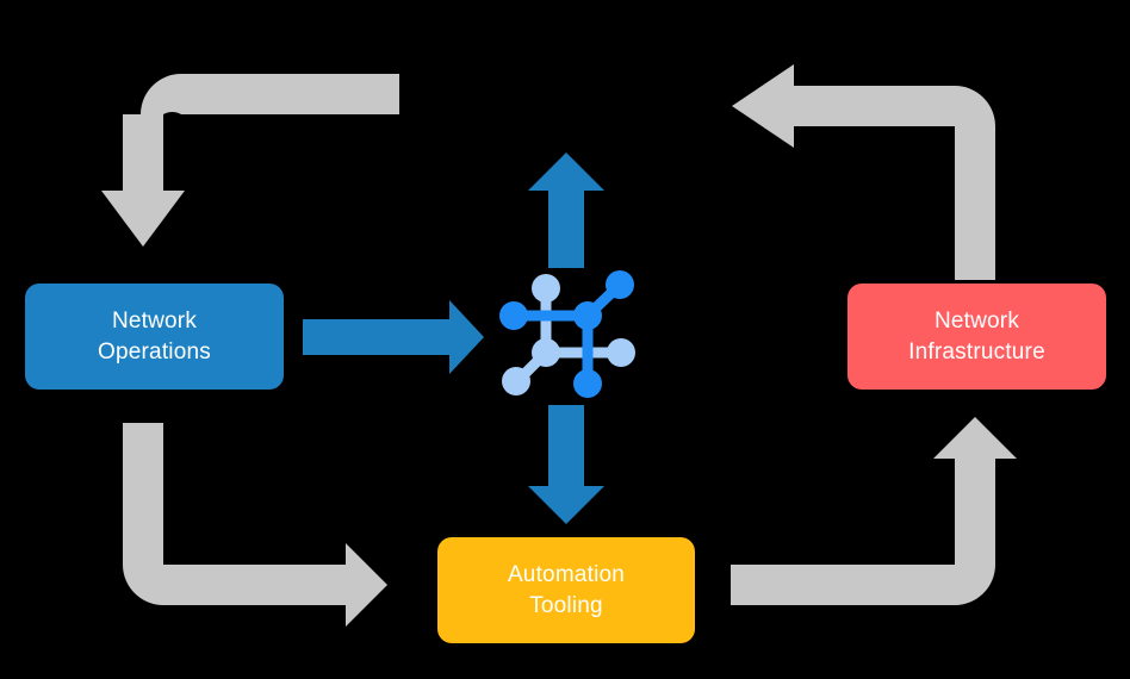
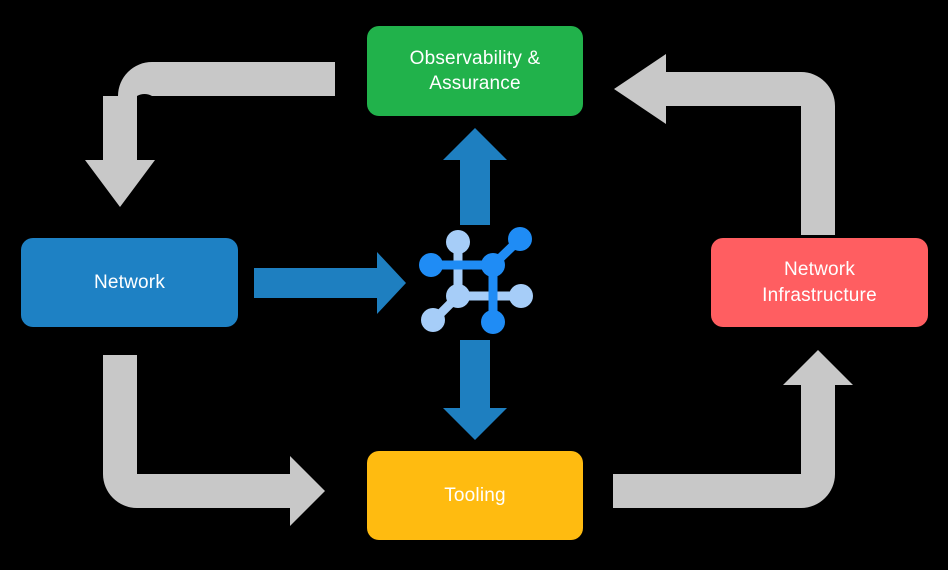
+ Observability &
+ Assurance
  Network
- Operations
  Network
  Infrastructure
- Automation
  Tooling
